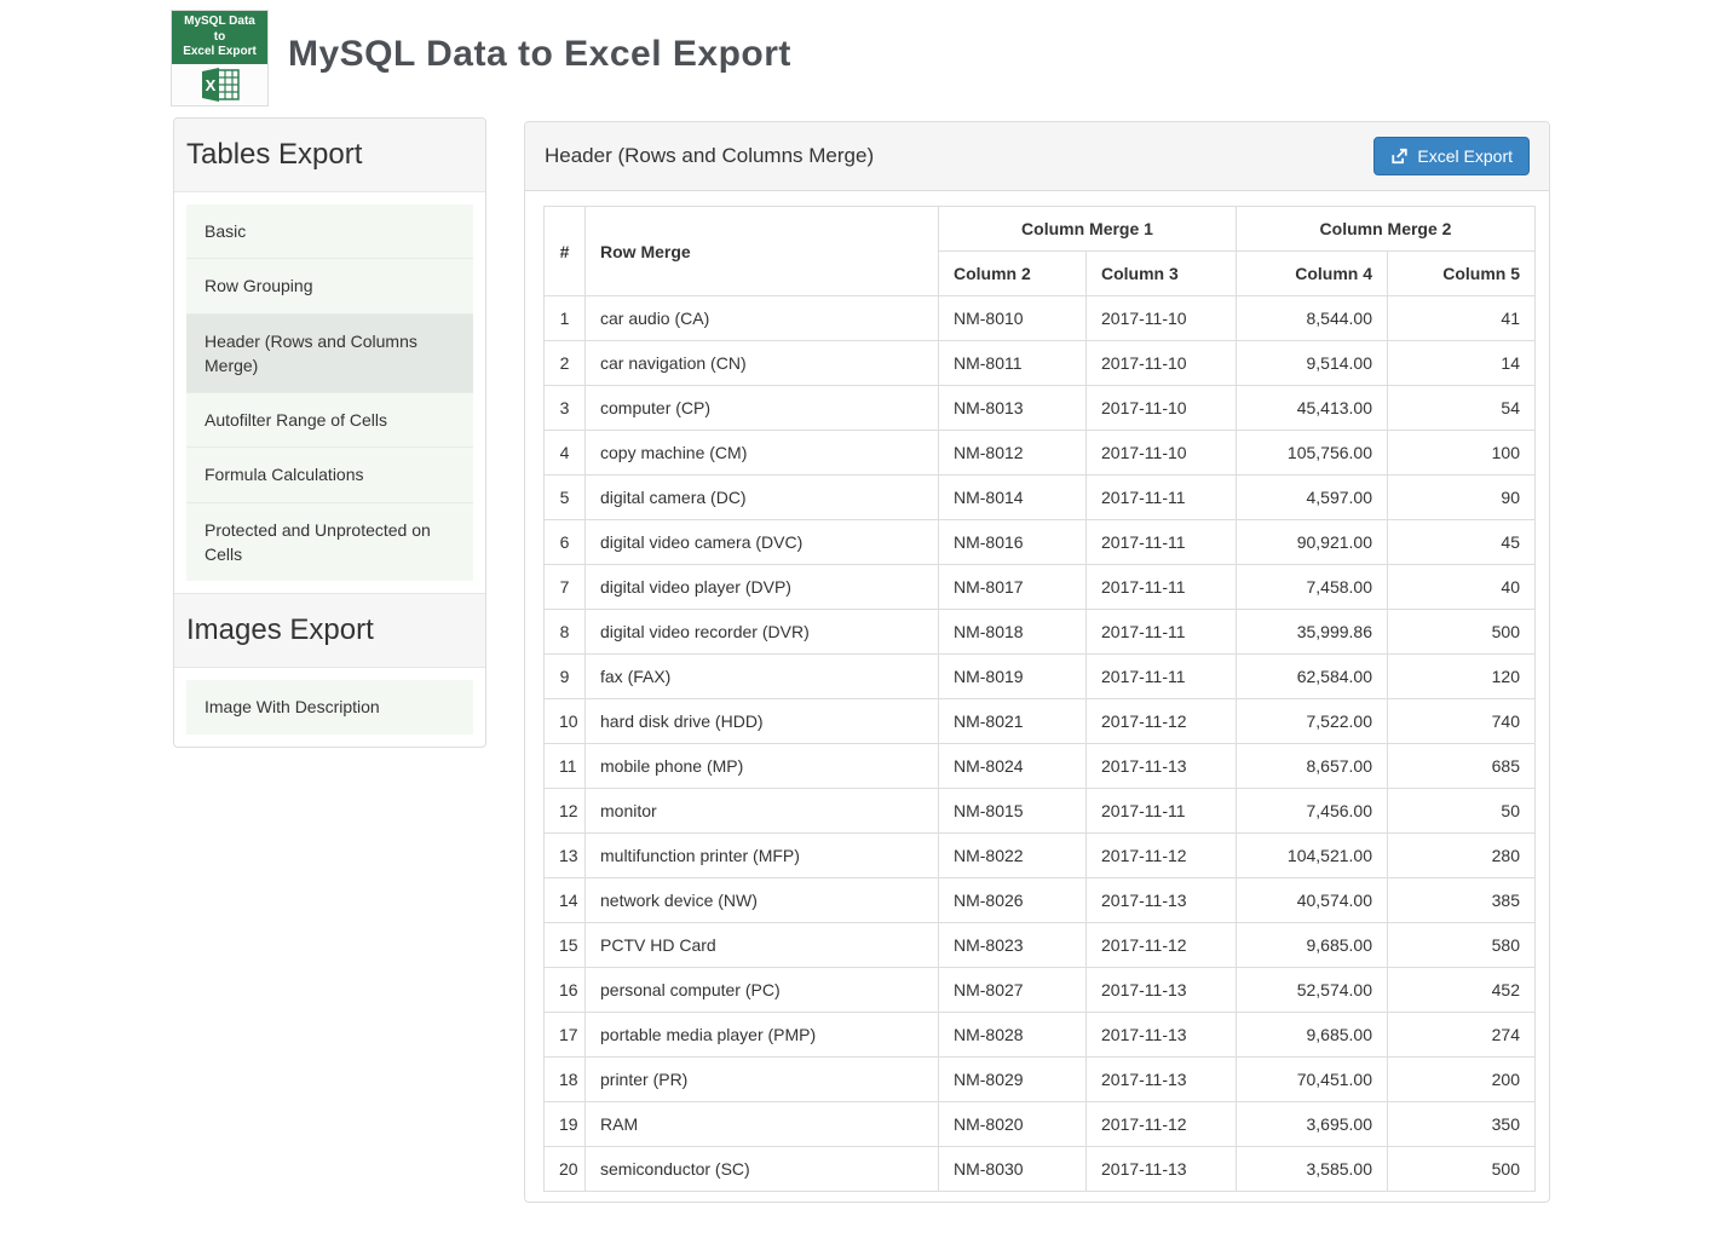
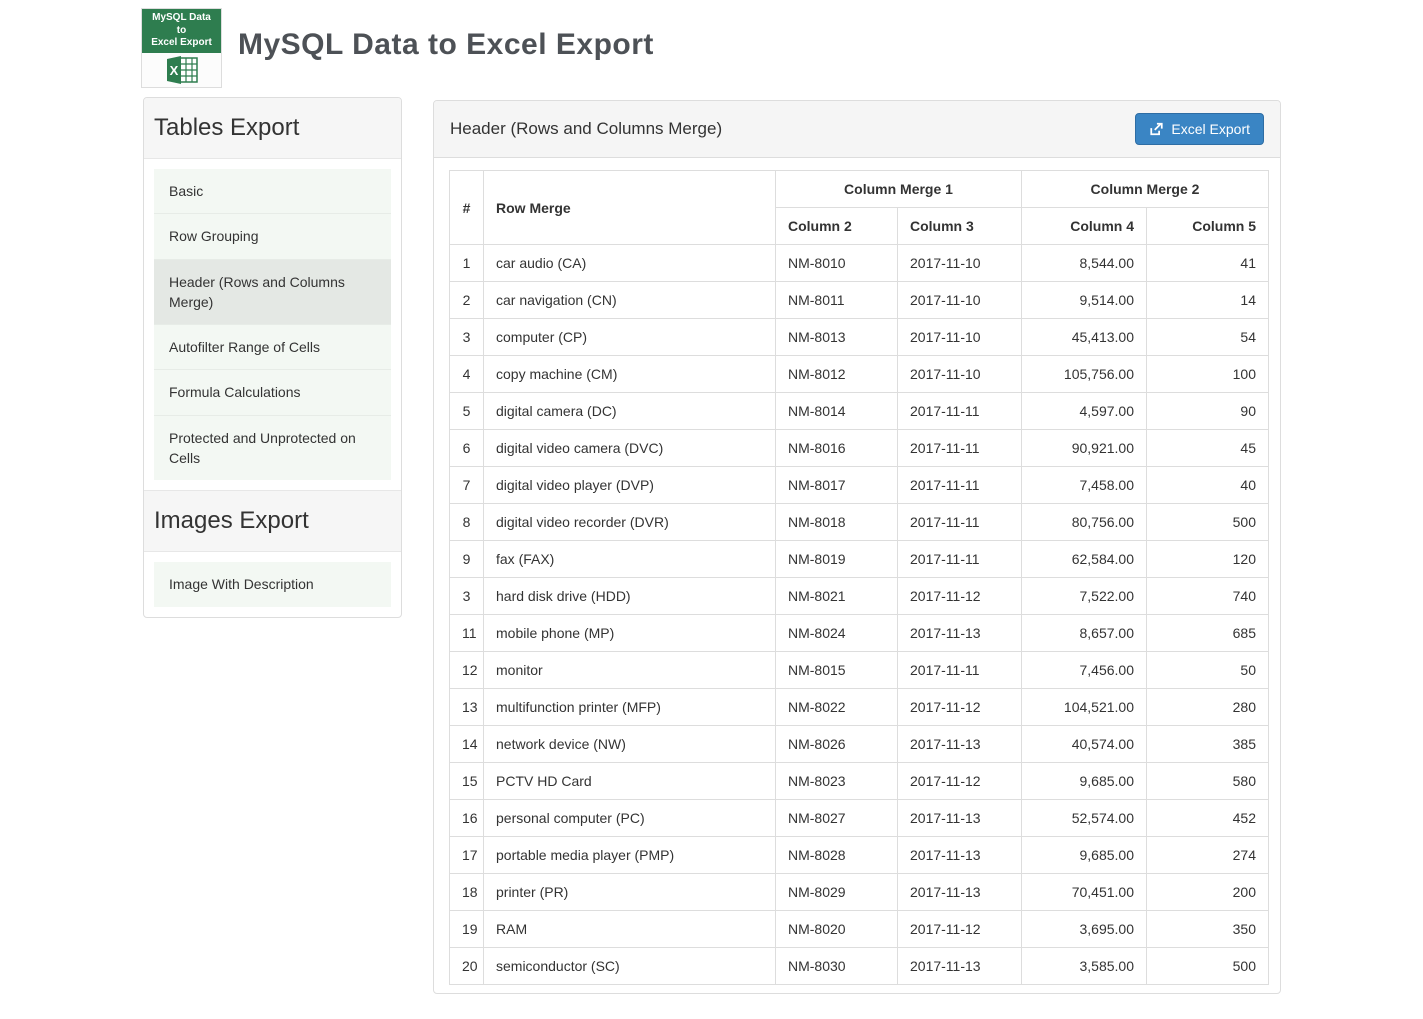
  MySQL Data
  to
  Excel Export
  X
  MySQL Data to Excel Export
  Tables Export
  Basic
  Row Grouping
  Header (Rows and Columns Merge)
  Autofilter Range of Cells
  Formula Calculations
  Protected and Unprotected on Cells
  Images Export
  Image With Description
  Header (Rows and Columns Merge)
  Excel Export
  #	Row Merge	Column Merge 1	Column Merge 2
  Column 2	Column 3	Column 4	Column 5
  1	car audio (CA)	NM-8010	2017-11-10	8,544.00	41
  2	car navigation (CN)	NM-8011	2017-11-10	9,514.00	14
  3	computer (CP)	NM-8013	2017-11-10	45,413.00	54
  4	copy machine (CM)	NM-8012	2017-11-10	105,756.00	100
  5	digital camera (DC)	NM-8014	2017-11-11	4,597.00	90
  6	digital video camera (DVC)	NM-8016	2017-11-11	90,921.00	45
  7	digital video player (DVP)	NM-8017	2017-11-11	7,458.00	40
- 8	digital video recorder (DVR)	NM-8018	2017-11-11	35,999.86	500
+ 8	digital video recorder (DVR)	NM-8018	2017-11-11	80,756.00	500
  9	fax (FAX)	NM-8019	2017-11-11	62,584.00	120
- 10	hard disk drive (HDD)	NM-8021	2017-11-12	7,522.00	740
+ 3	hard disk drive (HDD)	NM-8021	2017-11-12	7,522.00	740
  11	mobile phone (MP)	NM-8024	2017-11-13	8,657.00	685
  12	monitor	NM-8015	2017-11-11	7,456.00	50
  13	multifunction printer (MFP)	NM-8022	2017-11-12	104,521.00	280
  14	network device (NW)	NM-8026	2017-11-13	40,574.00	385
  15	PCTV HD Card	NM-8023	2017-11-12	9,685.00	580
  16	personal computer (PC)	NM-8027	2017-11-13	52,574.00	452
  17	portable media player (PMP)	NM-8028	2017-11-13	9,685.00	274
  18	printer (PR)	NM-8029	2017-11-13	70,451.00	200
  19	RAM	NM-8020	2017-11-12	3,695.00	350
  20	semiconductor (SC)	NM-8030	2017-11-13	3,585.00	500
